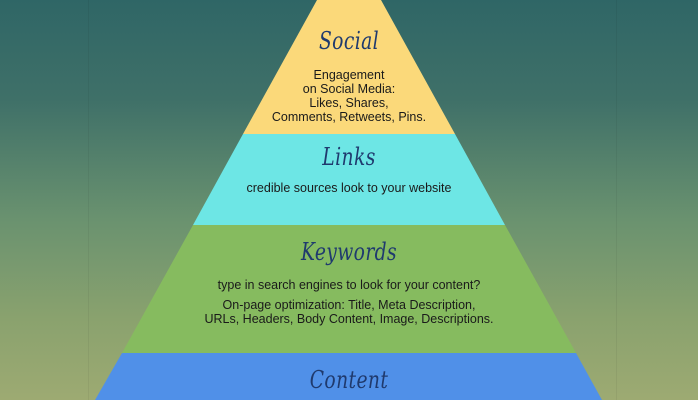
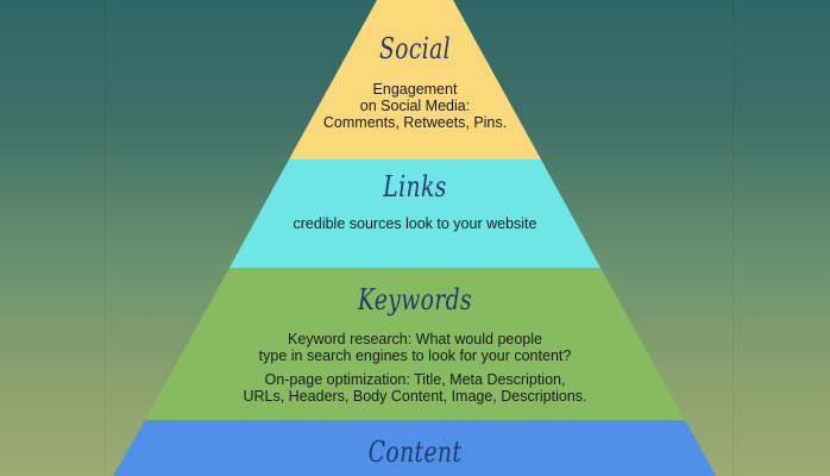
  Social
  Engagement
  on Social Media:
- Likes, Shares,
  Comments, Retweets, Pins.
  Links
  credible sources look to your website
  Keywords
+ Keyword research: What would people
  type in search engines to look for your content?
  On-page optimization: Title, Meta Description,
  URLs, Headers, Body Content, Image, Descriptions.
  Content
